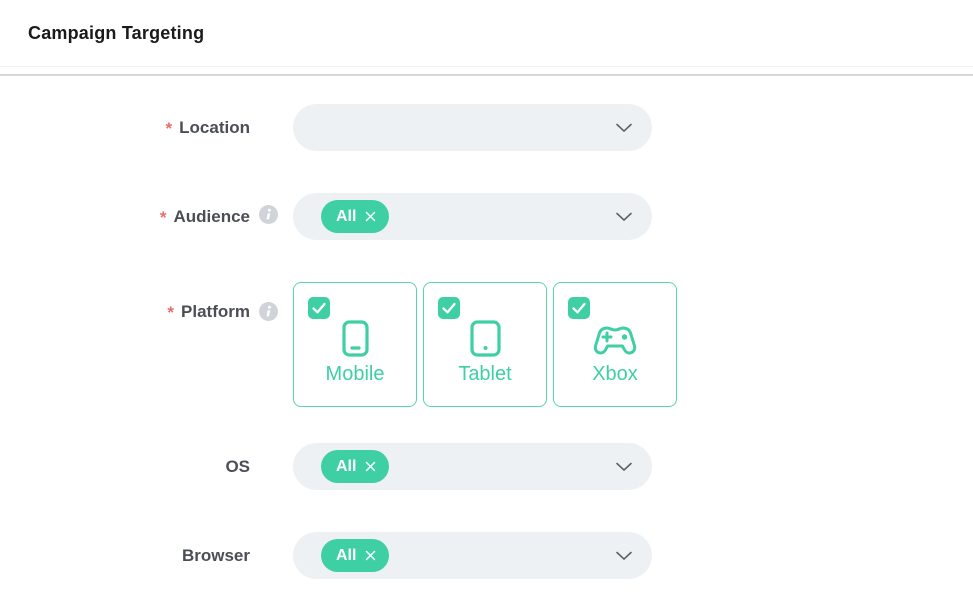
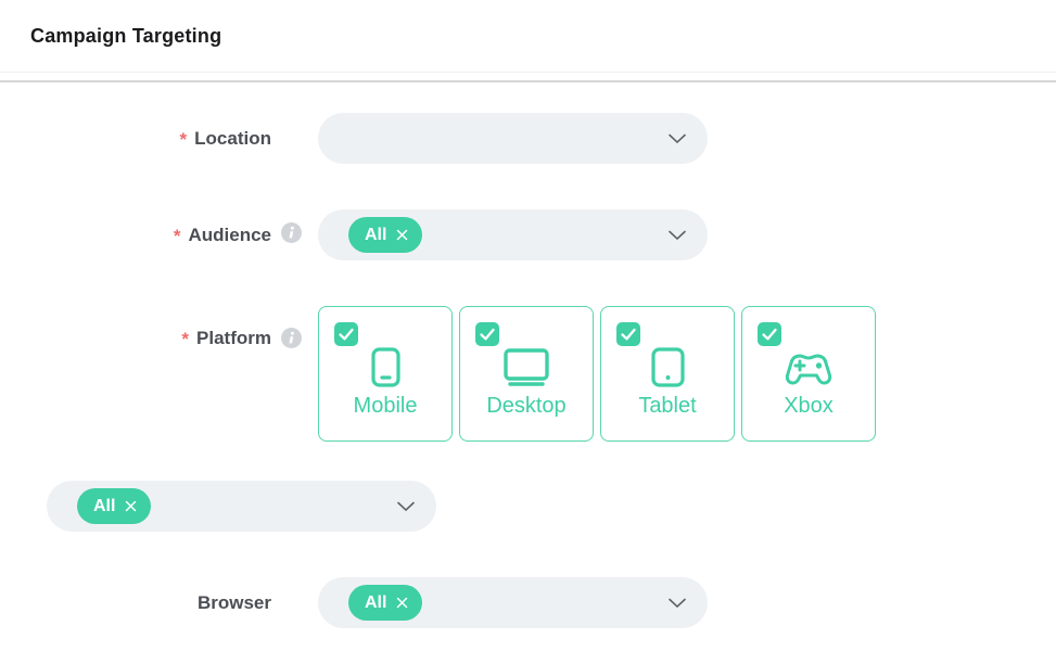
  Campaign Targeting
  *
  Location
  *
  Audience
  All
  *
  Platform
  Mobile
+ Desktop
  Tablet
  Xbox
- OS
  All
  Browser
  All
